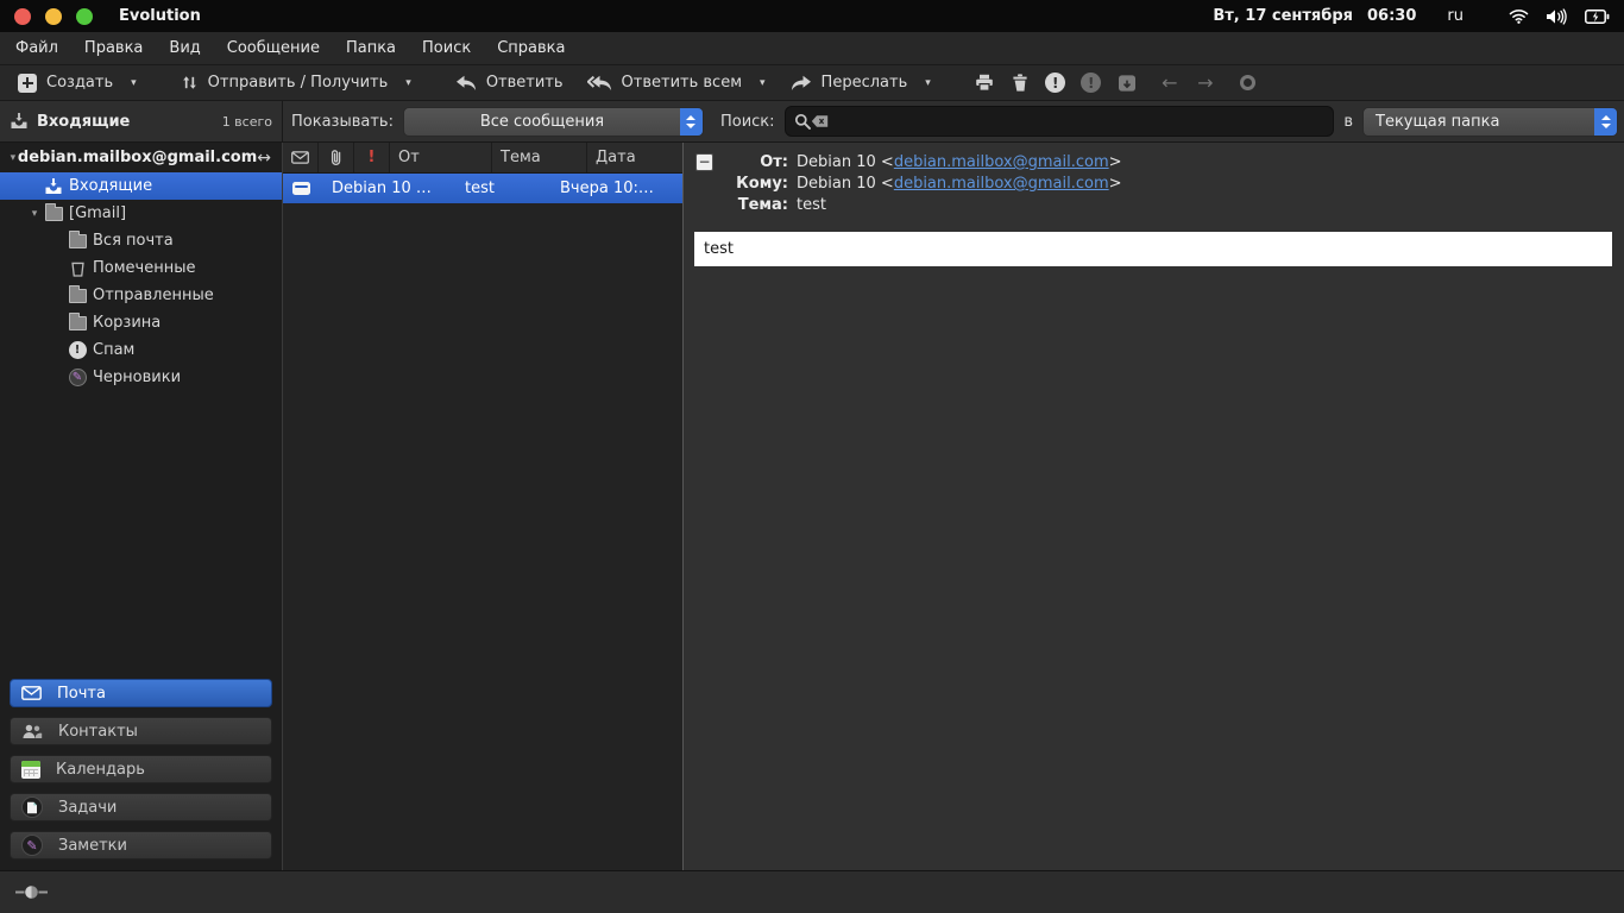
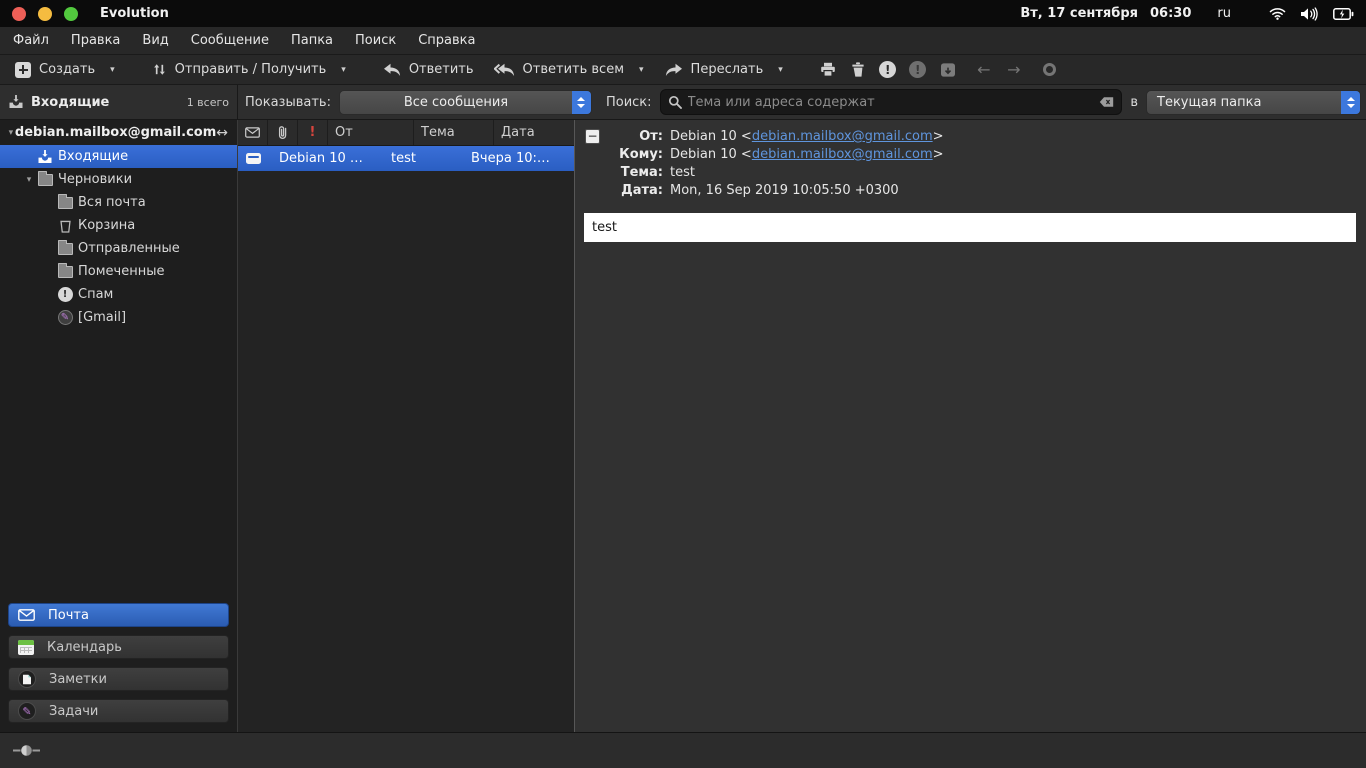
  Evolution
  Вт, 17 сентября
  06:30
  ru
  Файл
  Правка
  Вид
  Сообщение
  Папка
  Поиск
  Справка
  Создать
  ▾
  Отправить / Получить
  ▾
  Ответить
  Ответить всем
  ▾
  Переслать
  ▾
  !
  !
  ←
  →
  Входящие
  1 всего
  Показывать:
  Все сообщения
  Поиск:
+ Тема или адреса содержат
  в
  Текущая папка
  ▾
  debian.mailbox@gmail.com
  ↔
  Входящие
  ▾
- [Gmail]
+ Черновики
  Вся почта
- Помеченные
+ Корзина
  Отправленные
- Корзина
+ Помеченные
  !
  Спам
  ✎
- Черновики
+ [Gmail]
  Почта
- Контакты
  Календарь
- Задачи
+ Заметки
  ✎
- Заметки
+ Задачи
  !
  От
  Тема
  Дата
  Debian 10 …
  test
  Вчера 10:…
  −
  От:
  Debian 10 <debian.mailbox@gmail.com>
  Кому:
  Debian 10 <debian.mailbox@gmail.com>
  Тема:
  test
+ Дата:
+ Mon, 16 Sep 2019 10:05:50 +0300
  test
